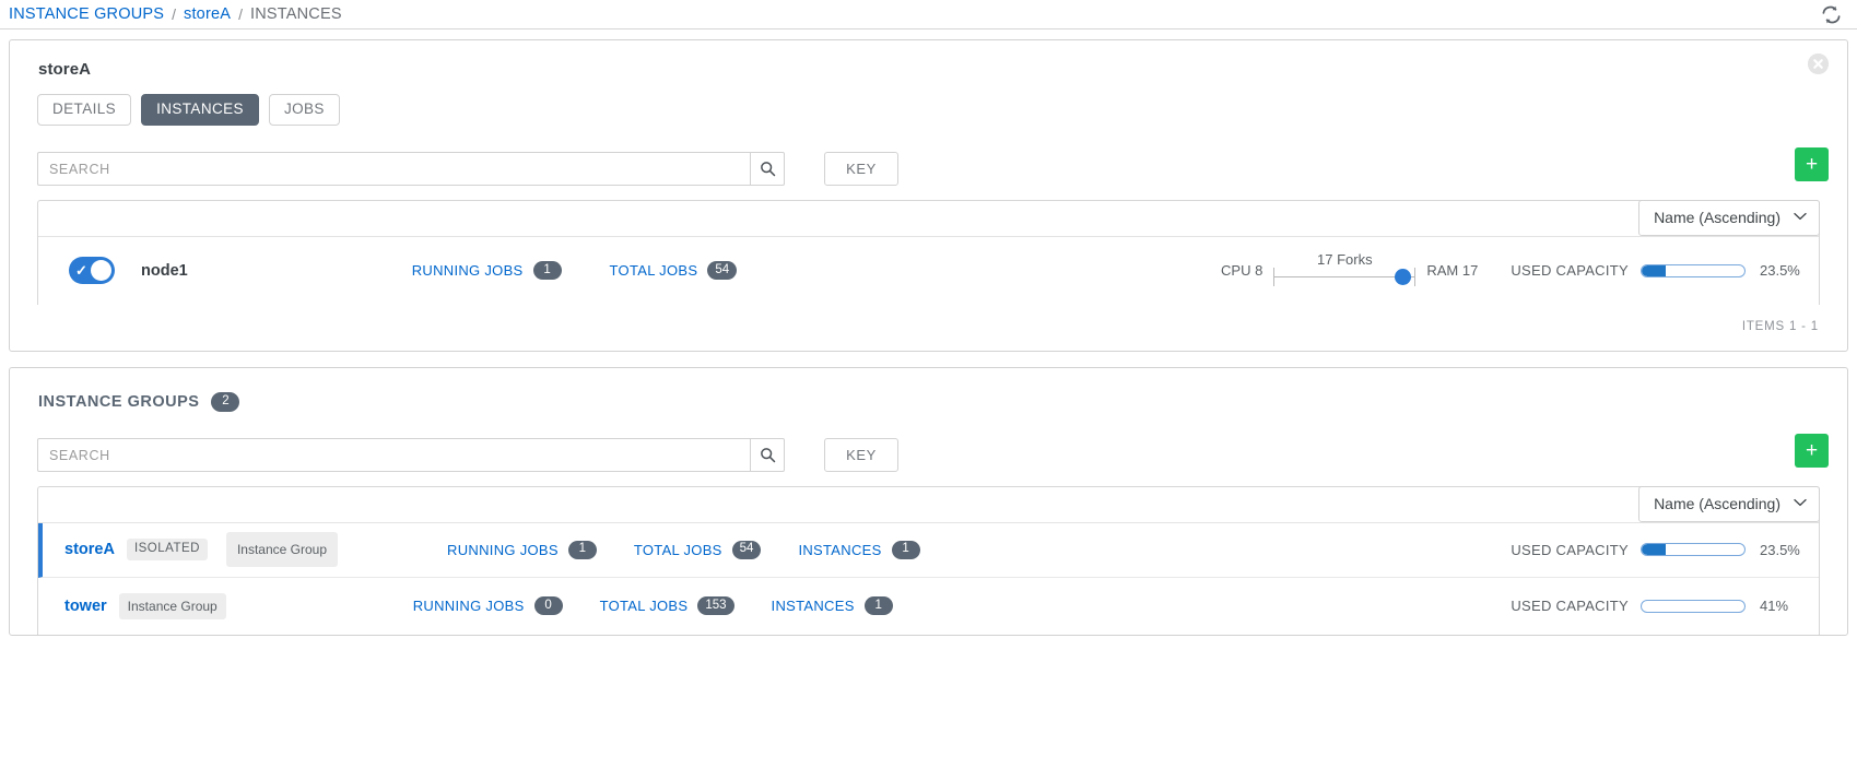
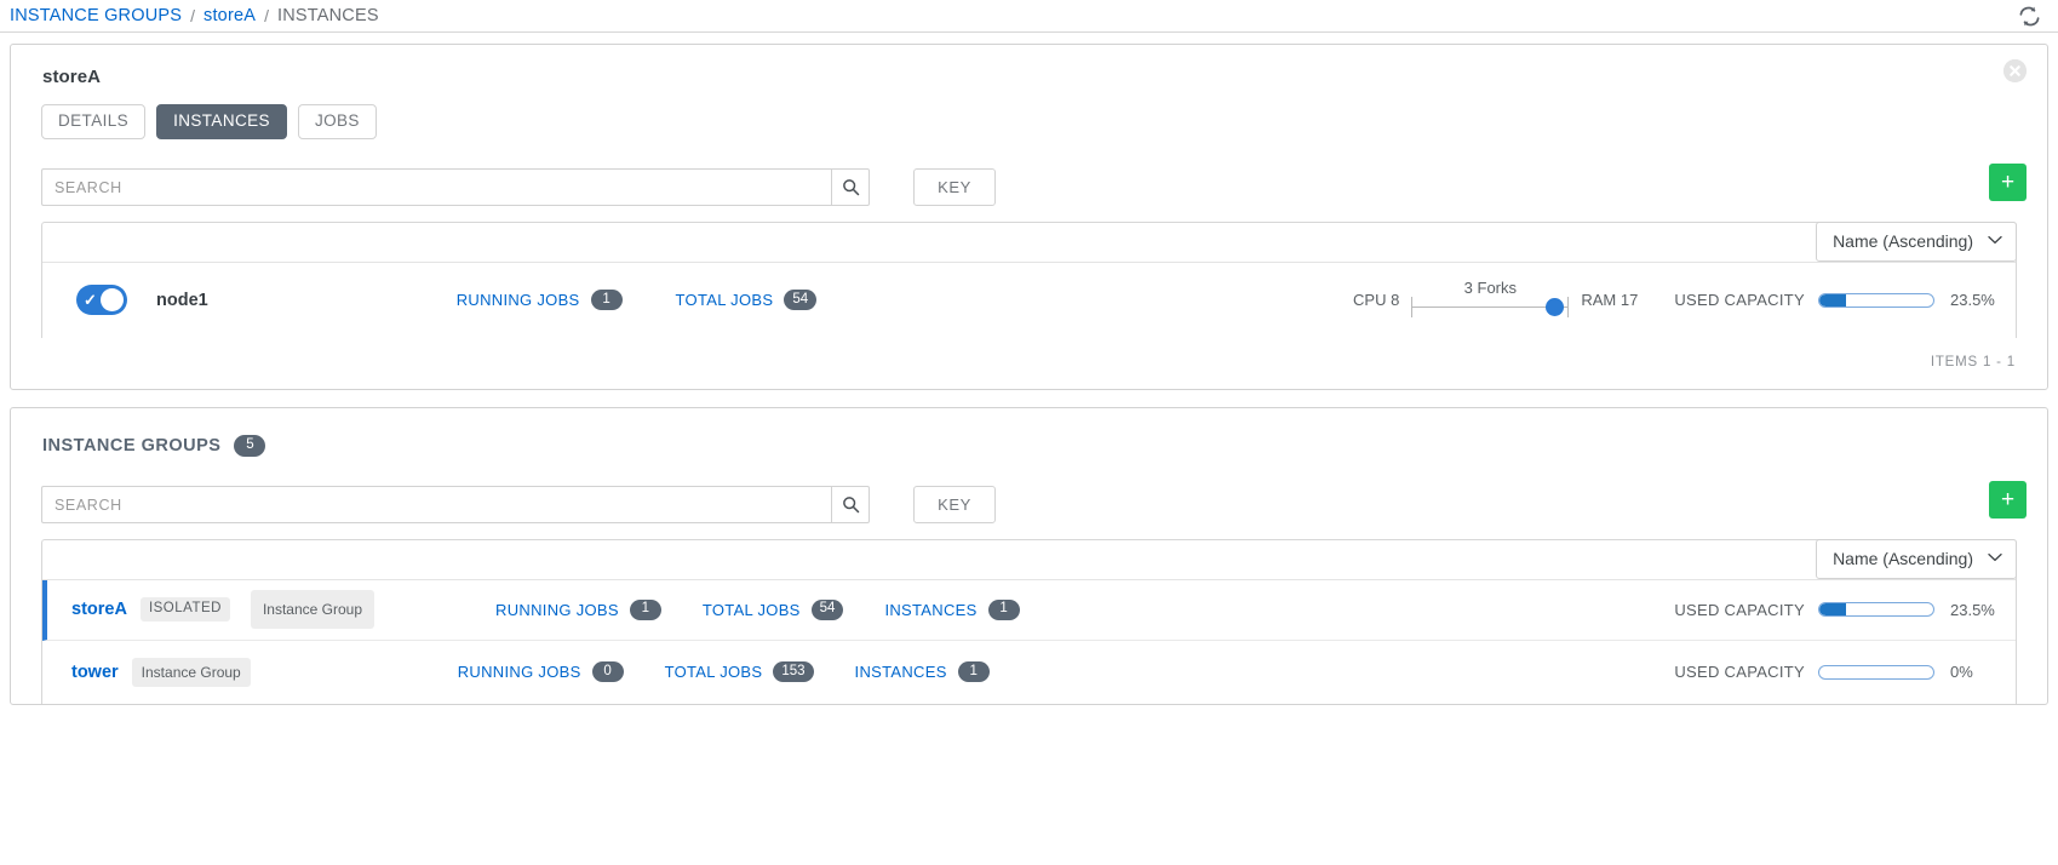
  INSTANCE GROUPS
  /
  storeA
  /
  INSTANCES
  storeA
  DETAILS
  INSTANCES
  JOBS
  SEARCH
  KEY
  +
  Name (Ascending)
  ✓
  node1
  RUNNING JOBS
  1
  TOTAL JOBS
  54
  CPU 8
- 17 Forks
+ 3 Forks
  RAM 17
  USED CAPACITY
  23.5%
  ITEMS 1 - 1
  INSTANCE GROUPS
- 2
+ 5
  SEARCH
  KEY
  +
  Name (Ascending)
  storeA
  ISOLATED
  Instance Group
  RUNNING JOBS
  1
  TOTAL JOBS
  54
  INSTANCES
  1
  USED CAPACITY
  23.5%
  tower
  Instance Group
  RUNNING JOBS
  0
  TOTAL JOBS
  153
  INSTANCES
  1
  USED CAPACITY
- 41%
+ 0%
